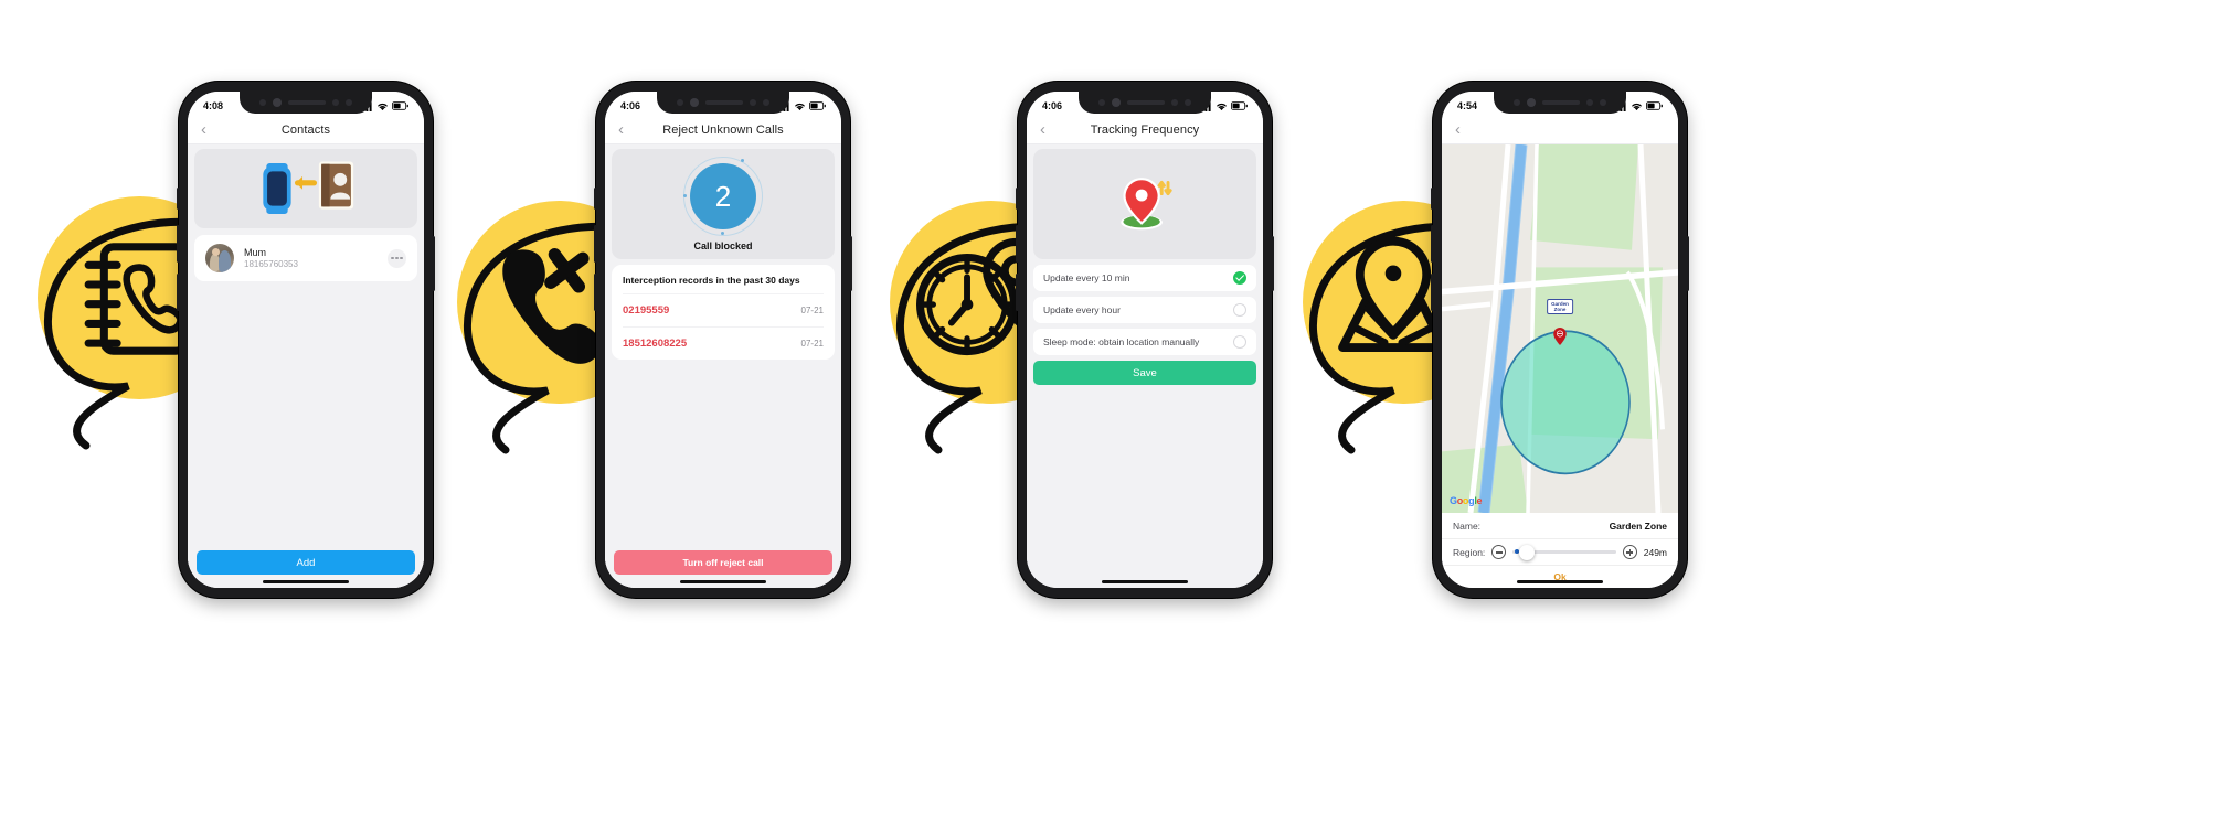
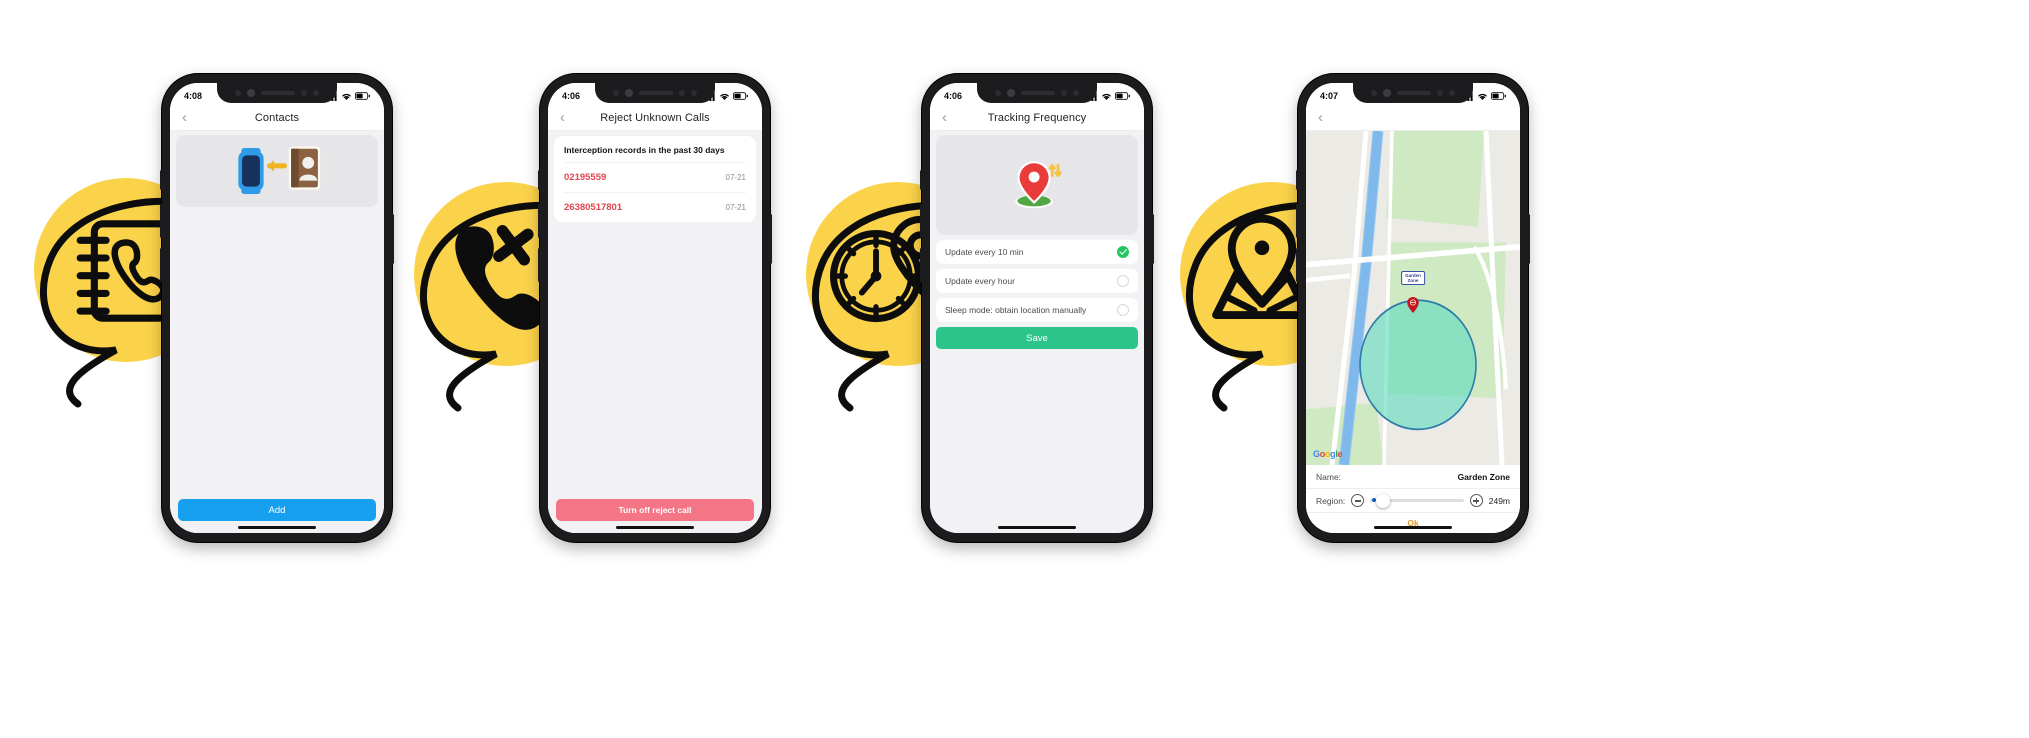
  4:08
  ‹
  Contacts
- Mum
- 18165760353
  Add
  4:06
  ‹
  Reject Unknown Calls
- 2
- Call blocked
  Interception records in the past 30 days
  02195559
  07-21
- 18512608225
+ 26380517801
  07-21
  Turn off reject call
  4:06
  ‹
  Tracking Frequency
  Update every 10 min
  Update every hour
  Sleep mode: obtain location manually
  Save
- 4:54
+ 4:07
  ‹
  Google
  Name:
  Garden Zone
  Region:
  249m
  Ok
